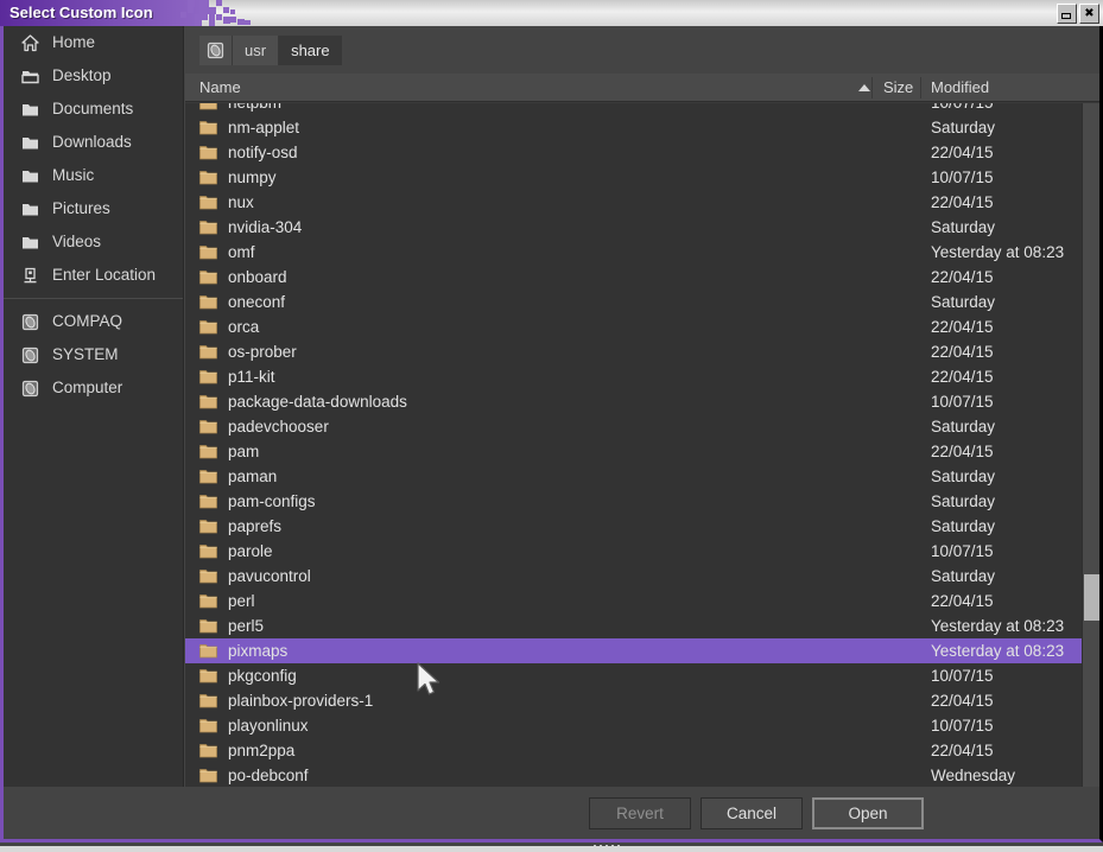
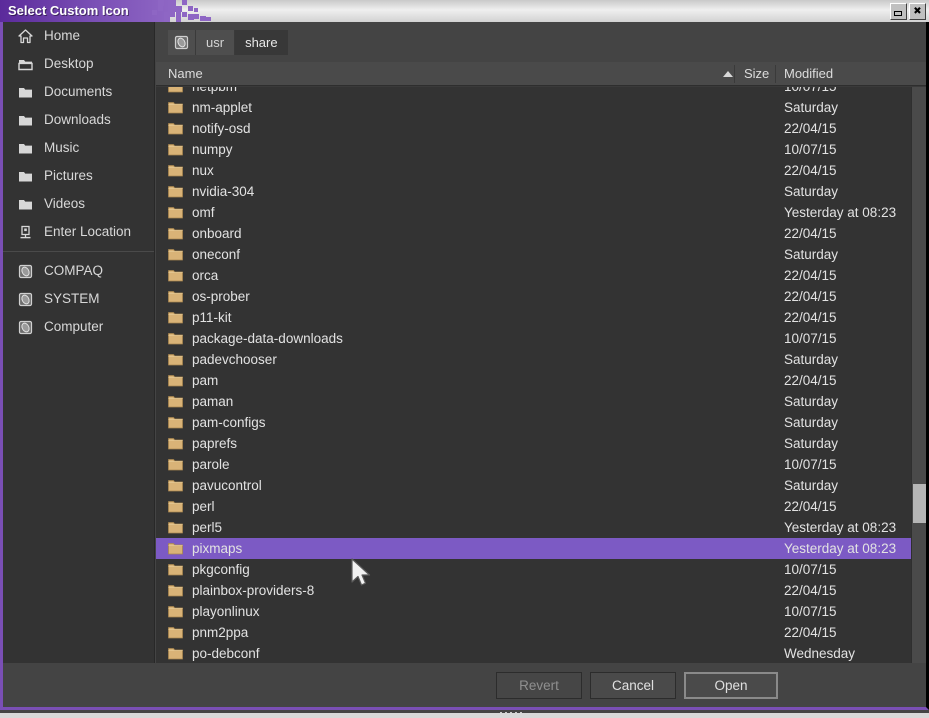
  Select Custom Icon
  ✖
  Home
  Desktop
  Documents
  Downloads
  Music
  Pictures
  Videos
  Enter Location
  COMPAQ
  SYSTEM
  Computer
  usr
  share
  Name
  Size
  Modified
  netpbm
  10/07/15
  nm-applet
  Saturday
  notify-osd
  22/04/15
  numpy
  10/07/15
  nux
  22/04/15
  nvidia-304
  Saturday
  omf
  Yesterday at 08:23
  onboard
  22/04/15
  oneconf
  Saturday
  orca
  22/04/15
  os-prober
  22/04/15
  p11-kit
  22/04/15
  package-data-downloads
  10/07/15
  padevchooser
  Saturday
  pam
  22/04/15
  paman
  Saturday
  pam-configs
  Saturday
  paprefs
  Saturday
  parole
  10/07/15
  pavucontrol
  Saturday
  perl
  22/04/15
  perl5
  Yesterday at 08:23
  pixmaps
  Yesterday at 08:23
  pkgconfig
  10/07/15
- plainbox-providers-1
+ plainbox-providers-8
  22/04/15
  playonlinux
  10/07/15
  pnm2ppa
  22/04/15
  po-debconf
  Wednesday
  Revert
  Cancel
  Open
